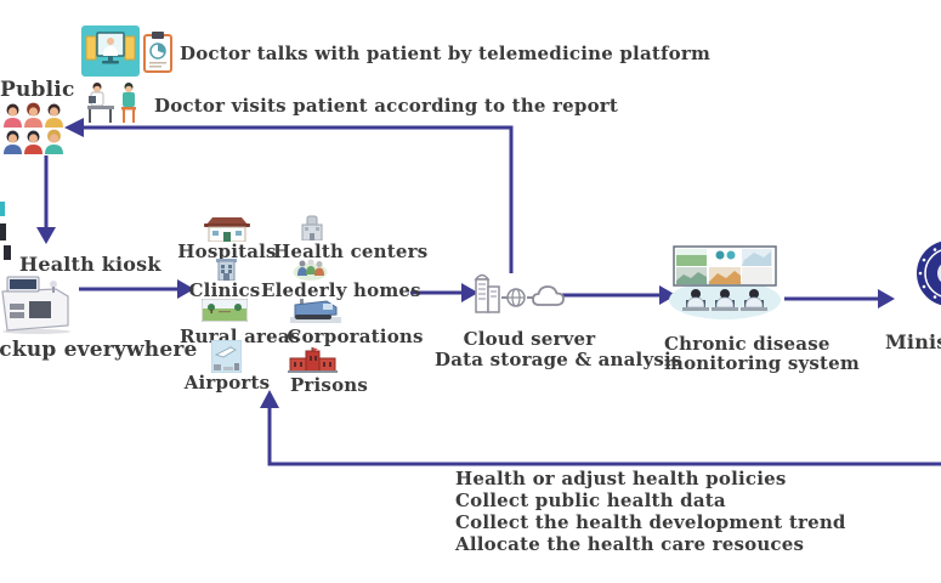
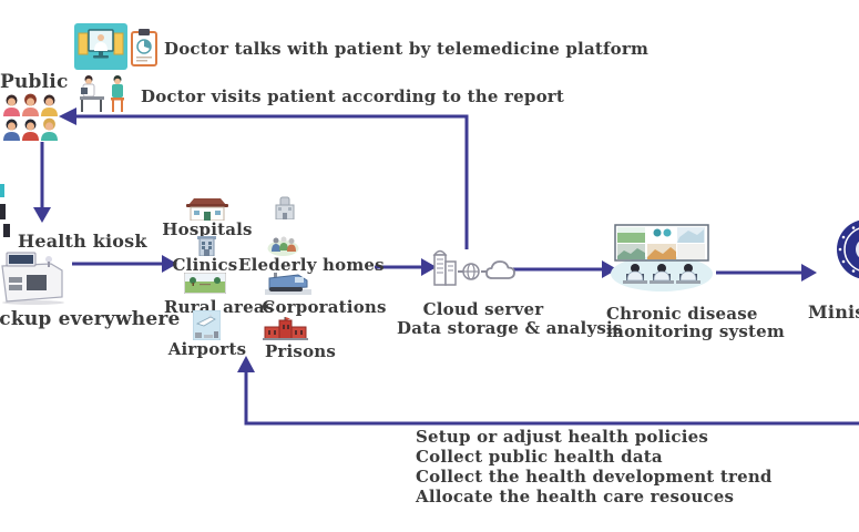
  Doctor talks with patient by telemedicine platform
  Doctor visits patient according to the report
  Public
  Health kiosk
  ckup everywhere
  Hospitals
- Health centers
  Clinics
  Elederly homes
  Rural area
  Corporations
  Airports
  Prisons
  Cloud server
  Data storage & analys
  Chronic disease
  monitoring system
- Health or adjust health policies
+ Setup or adjust health policies
  Collect public health data
  Collect the health development trend
  Allocate the health care resouces
